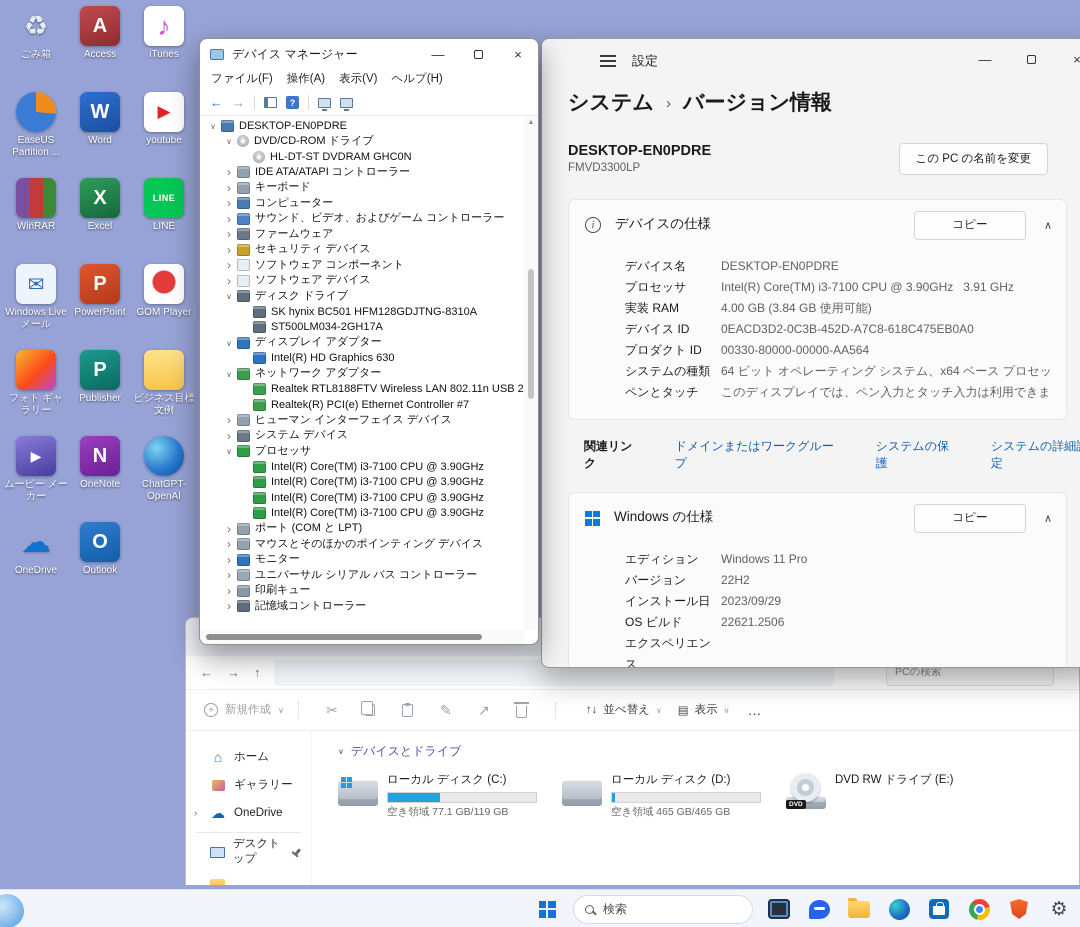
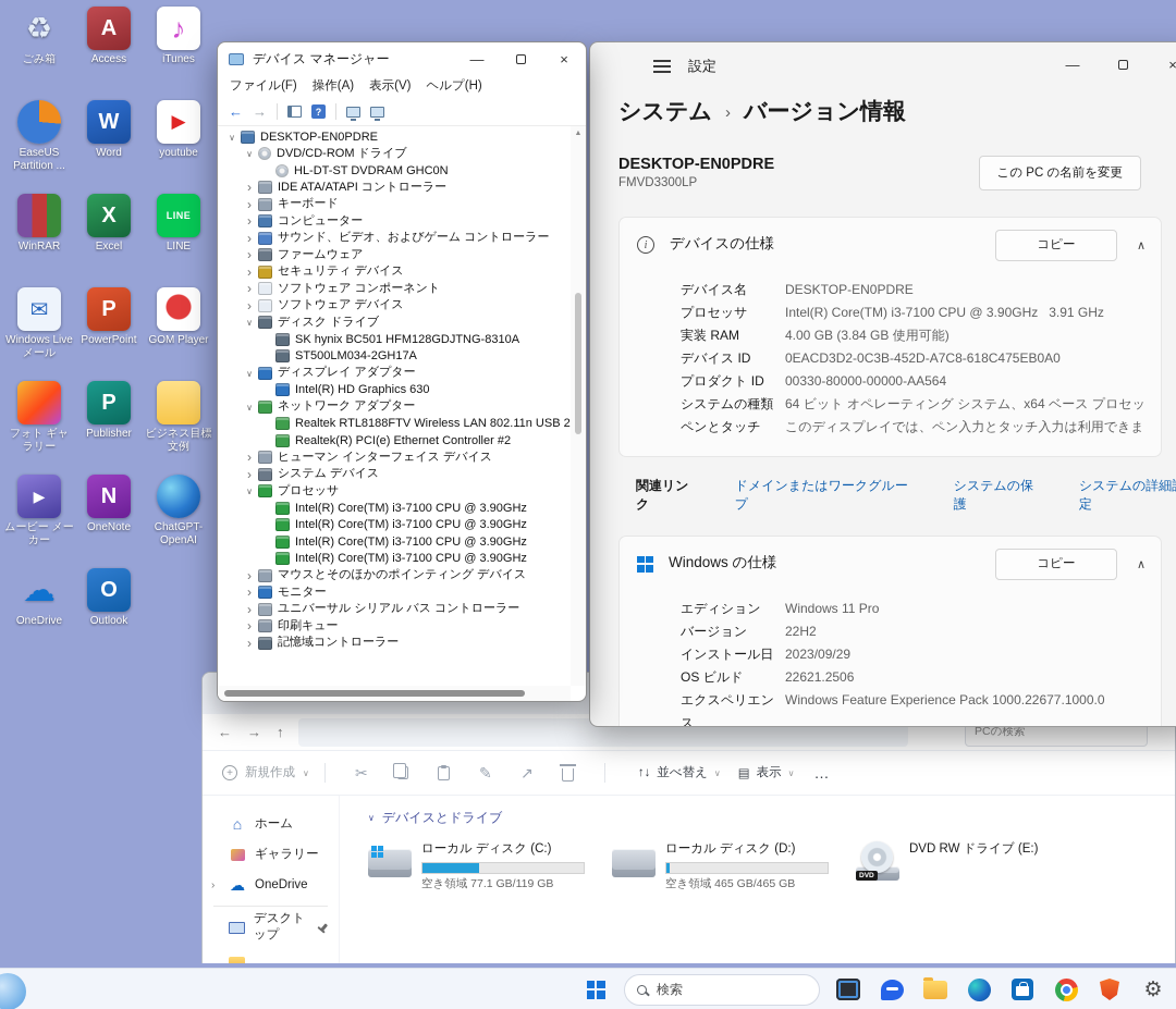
  ♻
  ごみ箱
  A
  Access
  ♪
  iTunes
  EaseUS Partition ...
  W
  Word
  ▶
  youtube
  WinRAR
  X
  Excel
  LINE
  LINE
  ✉
  Windows Live メール
  P
  PowerPoint
  GOM Player
  フォト ギャラリー
  P
  Publisher
  ビジネス目標文例
  ▶
  ムービー メーカー
  N
  OneNote
  ChatGPT-OpenAI
  ☁
  OneDrive
  O
  Outlook
  ←
  →
  ↑
  PCの検索
  +
  新規作成
  ∨
  ✂
  ✎
  ↗
  ↑↓
  並べ替え
  ∨
  ▤
  表示
  ∨
  …
  ホーム
  ギャラリー
  OneDrive
  デスクトップ
  ∨
  デバイスとドライブ
  ローカル ディスク (C:)
  空き領域 77.1 GB/119 GB
  ローカル ディスク (D:)
  空き領域 465 GB/465 GB
  DVD RW ドライブ (E:)
  設定
  —
  ×
  システム
  ›
  バージョン情報
  DESKTOP-EN0PDRE
  FMVD3300LP
  この PC の名前を変更
  デバイスの仕様
  コピー
  ∧
  デバイス名
  DESKTOP-EN0PDRE
  プロセッサ
  Intel(R) Core(TM) i3-7100 CPU @ 3.90GHz 3.91 GHz
  実装 RAM
  4.00 GB (3.84 GB 使用可能)
  デバイス ID
  0EACD3D2-0C3B-452D-A7C8-618C475EB0A0
  プロダクト ID
  00330-80000-00000-AA564
  システムの種類
  64 ビット オペレーティング システム、x64 ベース プロセッ
  ペンとタッチ
  このディスプレイでは、ペン入力とタッチ入力は利用できま
  関連リンク
  ドメインまたはワークグループ
  システムの保護
  システムの詳細定
  Windows の仕様
  コピー
  ∧
  エディション
  Windows 11 Pro
  バージョン
  22H2
  インストール日
  2023/09/29
  OS ビルド
  22621.2506
  エクスペリエンス
+ Windows Feature Experience Pack 1000.22677.1000.0
  デバイス マネージャー
  —
  ×
  ファイル(F)
  操作(A)
  表示(V)
  ヘルプ(H)
  ←
  →
  ?
  DESKTOP-EN0PDRE
  DVD/CD-ROM ドライブ
  HL-DT-ST DVDRAM GHC0N
  IDE ATA/ATAPI コントローラー
  キーボード
  コンピューター
  サウンド、ビデオ、およびゲーム コントローラー
  ファームウェア
  セキュリティ デバイス
  ソフトウェア コンポーネント
  ソフトウェア デバイス
  ディスク ドライブ
  SK hynix BC501 HFM128GDJTNG-8310A
  ST500LM034-2GH17A
  ディスプレイ アダプター
  Intel(R) HD Graphics 630
  ネットワーク アダプター
  Realtek RTL8188FTV Wireless LAN 802.11n USB 2
- Realtek(R) PCI(e) Ethernet Controller #7
+ Realtek(R) PCI(e) Ethernet Controller #2
  ヒューマン インターフェイス デバイス
  システム デバイス
  プロセッサ
  Intel(R) Core(TM) i3-7100 CPU @ 3.90GHz
  Intel(R) Core(TM) i3-7100 CPU @ 3.90GHz
  Intel(R) Core(TM) i3-7100 CPU @ 3.90GHz
  Intel(R) Core(TM) i3-7100 CPU @ 3.90GHz
- ポート (COM と LPT)
  マウスとそのほかのポインティング デバイス
  モニター
  ユニバーサル シリアル バス コントローラー
  印刷キュー
  記憶域コントローラー
  検索
  ⚙
